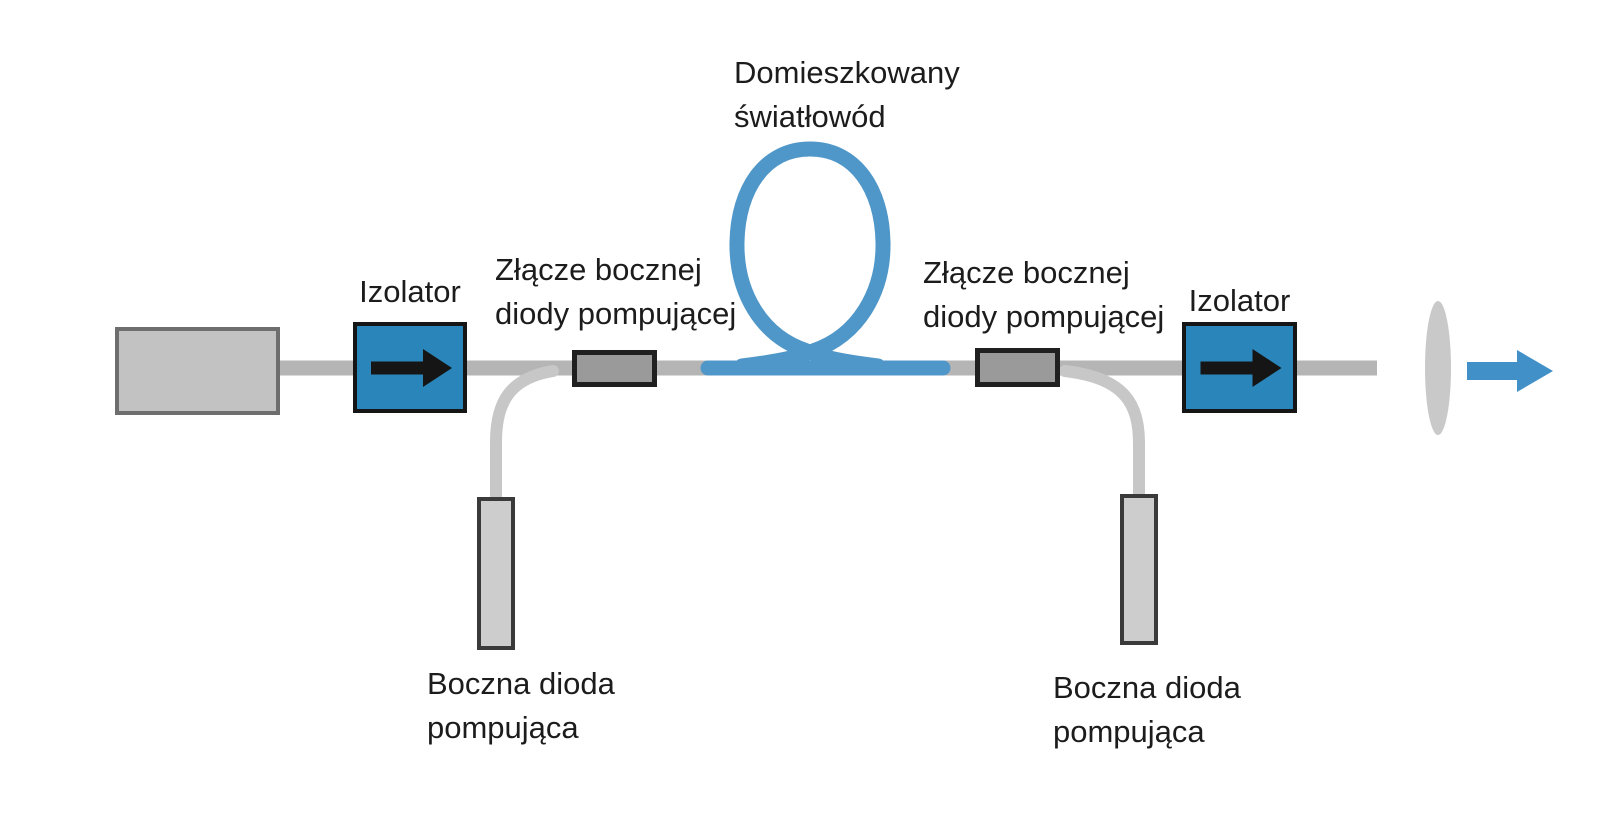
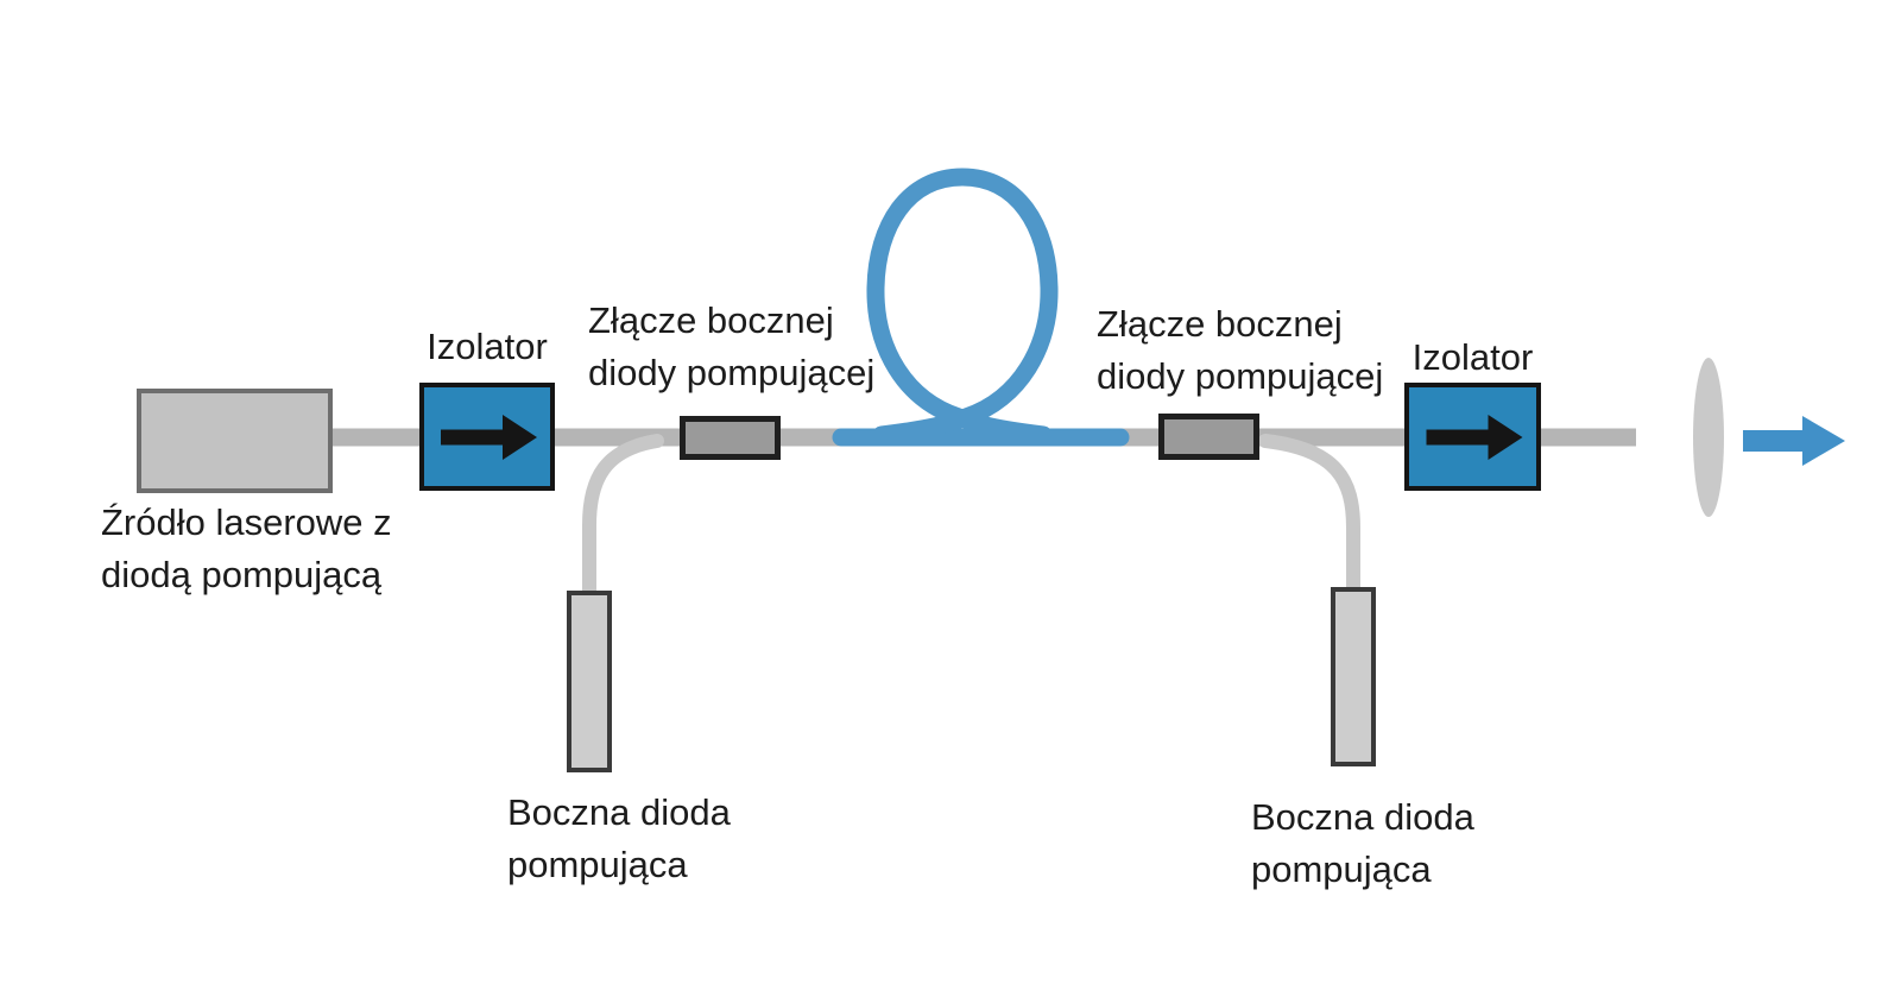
- Domieszkowany
- światłowód
  Izolator
  Izolator
  Złącze bocznej
  diody pompującej
  Złącze bocznej
  diody pompującej
+ Źródło laserowe z
+ diodą pompującą
  Boczna dioda
  pompująca
  Boczna dioda
  pompująca
